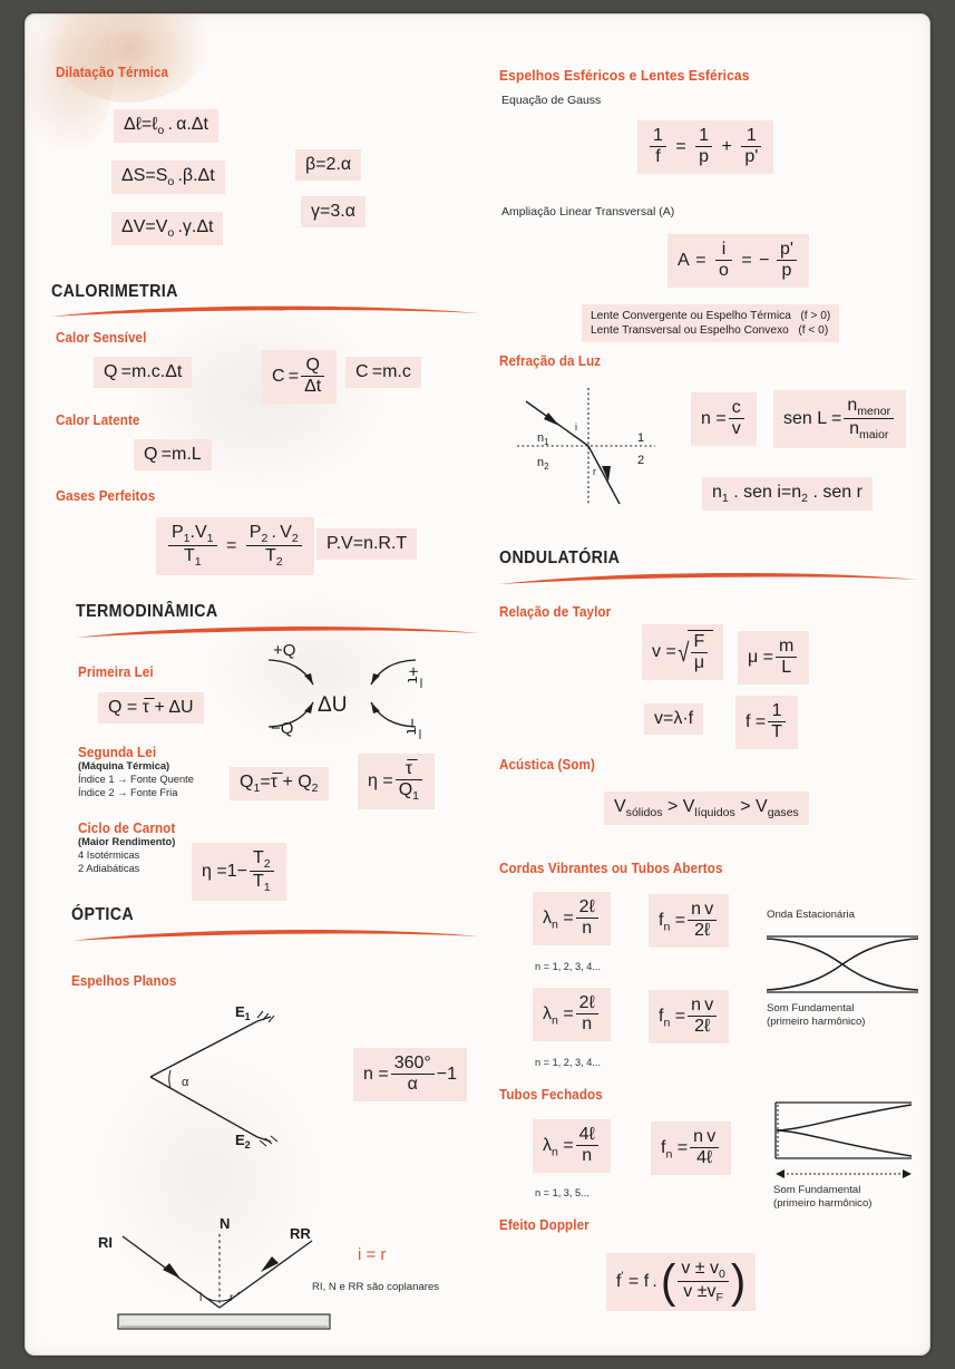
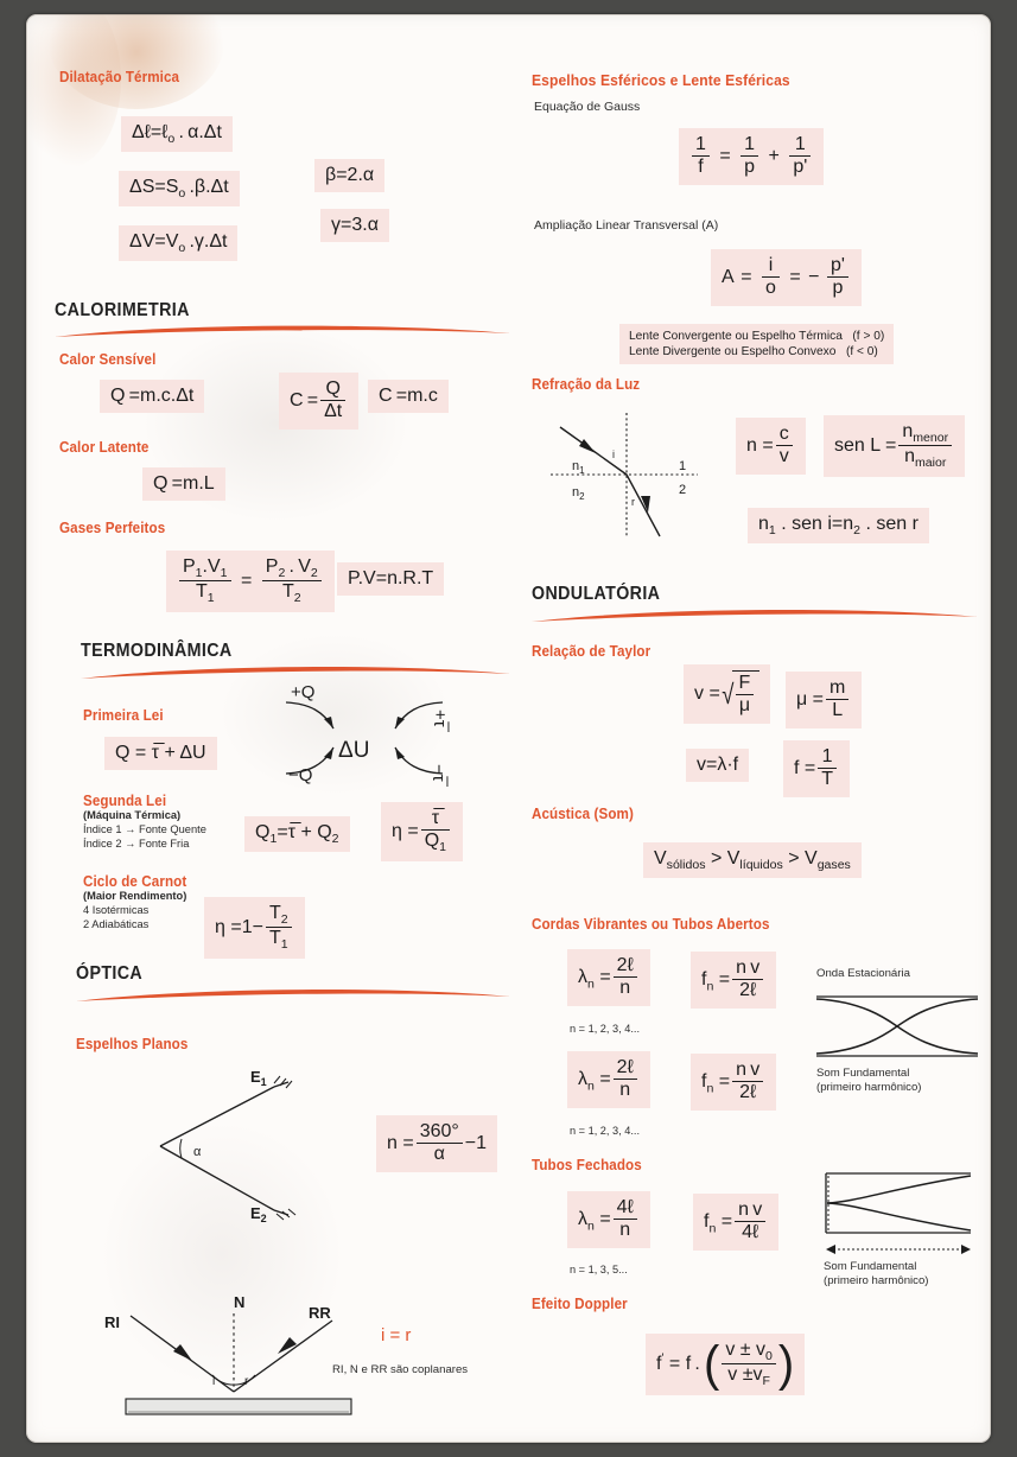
  Dilatação Térmica
  Δℓ=ℓo . α.Δt
  ΔS=So .β.Δt
  ΔV=Vo .γ.Δt
  β=2.α
  γ=3.α
  CALORIMETRIA
  Calor Sensível
  Q =m.c.Δt
  C =
  Q
  Δt
  C =m.c
  Calor Latente
  Q =m.L
  Gases Perfeitos
  P1.V1
  T1
  =
  P2 . V2
  T2
  P.V=n.R.T
  TERMODINÂMICA
  Primeira Lei
  Q = τ̅ + ΔU
  +Q
  −Q
  ΔU
  Segunda Lei
  (Máquina Térmica)
  Índice 1 → Fonte Quente
  Índice 2 → Fonte Fria
  Q1=τ̅ + Q2
  η =
  τ̅
  Q1
  Ciclo de Carnot
  (Maior Rendimento)
  4 Isotérmicas
  2 Adiabáticas
  η =1−
  T2
  T1
  ÓPTICA
  Espelhos Planos
  E1
  E2
  α
  n =
  360°
  α
  −1
  RI
  N
  RR
  i
  r
  i = r
  RI, N e RR são coplanares
- Espelhos Esféricos e Lentes Esféricas
+ Espelhos Esféricos e Lente Esféricas
  Equação de Gauss
  1
  f
  =
  1
  p
  +
  1
  p'
  Ampliação Linear Transversal (A)
  A =
  i
  o
  = −
  p'
  p
  Lente Convergente ou Espelho Térmica (f > 0)
- Lente Transversal ou Espelho Convexo (f < 0)
+ Lente Divergente ou Espelho Convexo (f < 0)
  Refração da Luz
  n1
  n2
  i
  r
  1
  2
  n =
  c
  v
  sen L =
  nmenor
  nmaior
  n1 . sen i=n2 . sen r
  ONDULATÓRIA
  Relação de Taylor
  v =√
  F
  μ
  μ =
  m
  L
  v=λ·f
  f =
  1
  T
  Acústica (Som)
  Vsólidos > Vlíquidos > Vgases
  Cordas Vibrantes ou Tubos Abertos
  λn =
  2ℓ
  n
  fn =
  n v
  2ℓ
  n = 1, 2, 3, 4...
  λn =
  2ℓ
  n
  fn =
  n v
  2ℓ
  n = 1, 2, 3, 4...
  Onda Estacionária
  Som Fundamental
  (primeiro harmônico)
  Tubos Fechados
  λn =
  4ℓ
  n
  fn =
  n v
  4ℓ
  n = 1, 3, 5...
  Som Fundamental
  (primeiro harmônico)
  Efeito Doppler
  f' = f . (
  v ± v0
  v ±vF
  )
